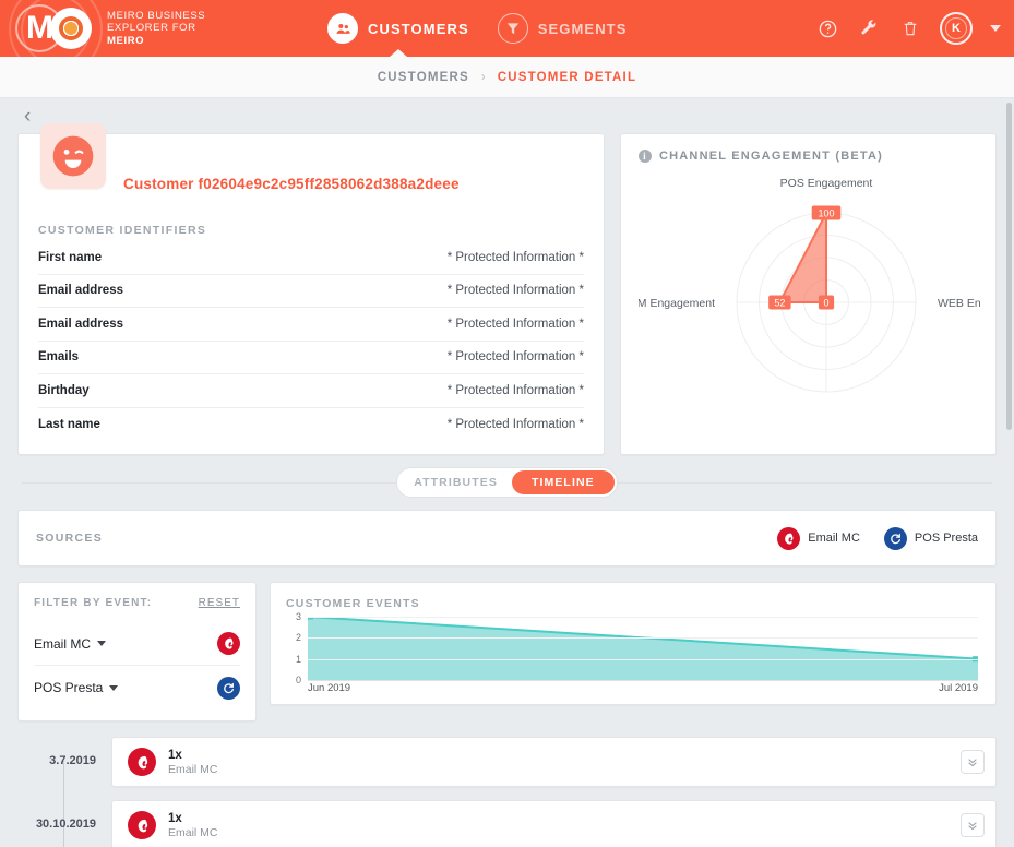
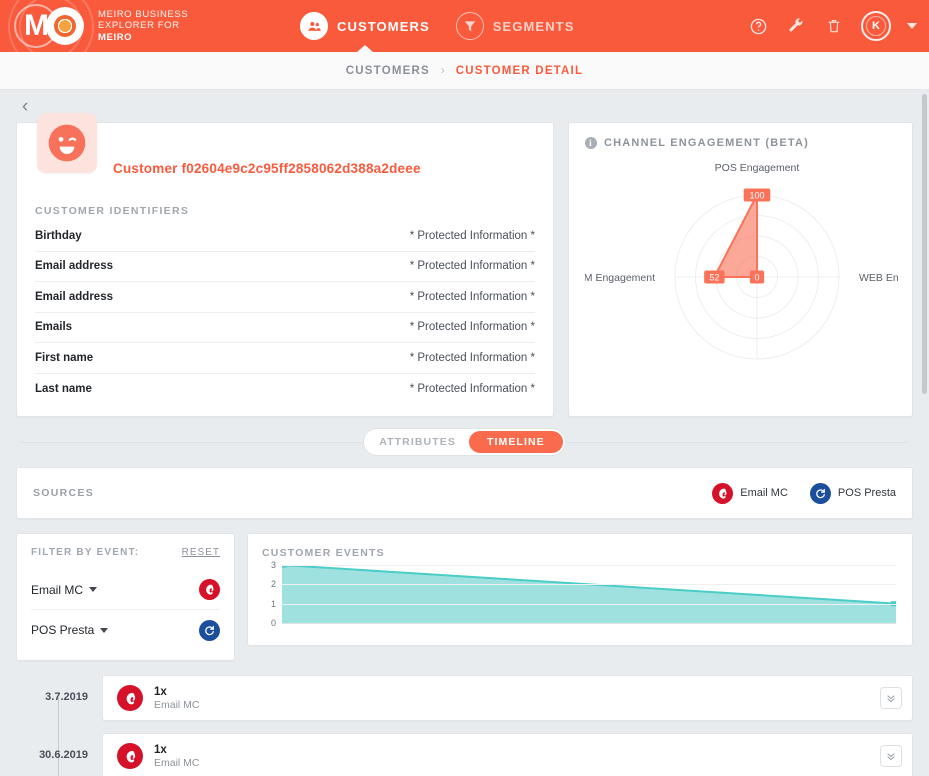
  M
  MEIRO BUSINESS
  EXPLORER FOR
  MEIRO
  CUSTOMERS
  SEGMENTS
  K
  CUSTOMERS
  ›
  CUSTOMER DETAIL
  ‹
  Customer f02604e9c2c95ff2858062d388a2deee
  CUSTOMER IDENTIFIERS
- First name
+ Birthday
  * Protected Information *
  Email address
  * Protected Information *
  Email address
  * Protected Information *
  Emails
  * Protected Information *
- Birthday
+ First name
  * Protected Information *
  Last name
  * Protected Information *
  i
  CHANNEL ENGAGEMENT (BETA)
  100
  0
  52
  POS Engagement
  M Engagement
  ATTRIBUTES
  TIMELINE
  SOURCES
  Email MC
  POS Presta
  FILTER BY EVENT:
  RESET
  Email MC
  POS Presta
  CUSTOMER EVENTS
  3
  2
  1
  0
- Jun 2019
- Jul 2019
  3.7.2019
- 30.10.2019
+ 30.6.2019
  1x
  Email MC
  1x
  Email MC
